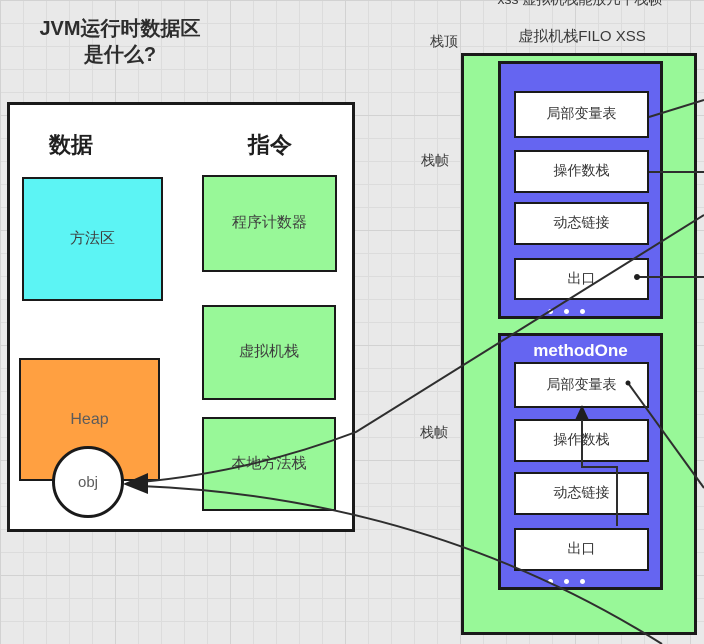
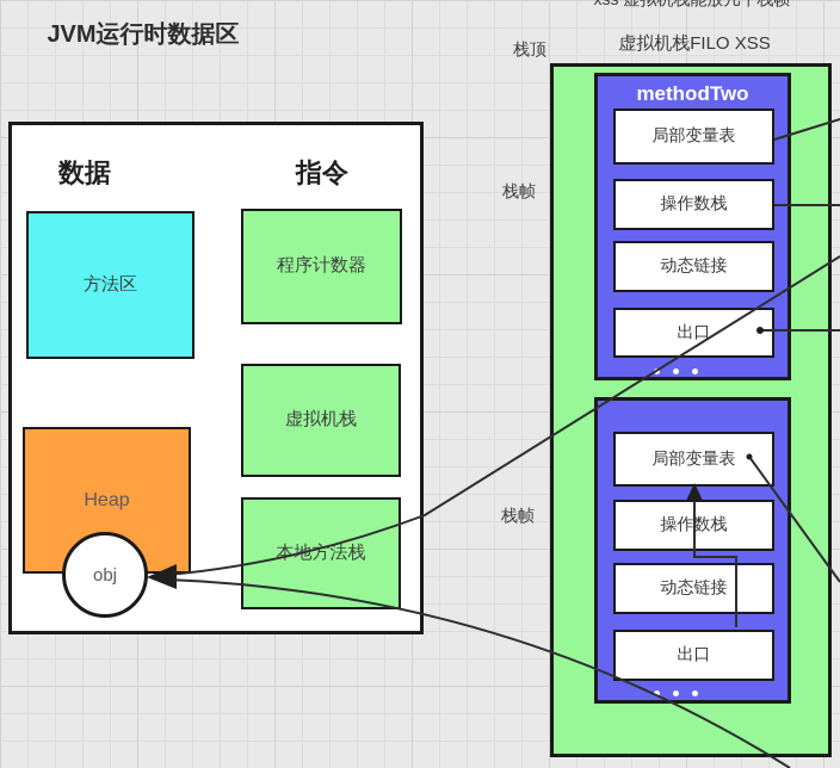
  JVM运行时数据区
- 是什么?
  虚拟机栈FILO XSS
  栈顶
  栈帧
  栈帧
  数据
  指令
  方法区
  程序计数器
  虚拟机栈
  本方法栈
  Heap
  obj
+ methodTwo
  局部变量表
  操作数栈
  动态链接
  出口
- methodOne
  局部变量表
  操作数栈
  动态链接
  出口
